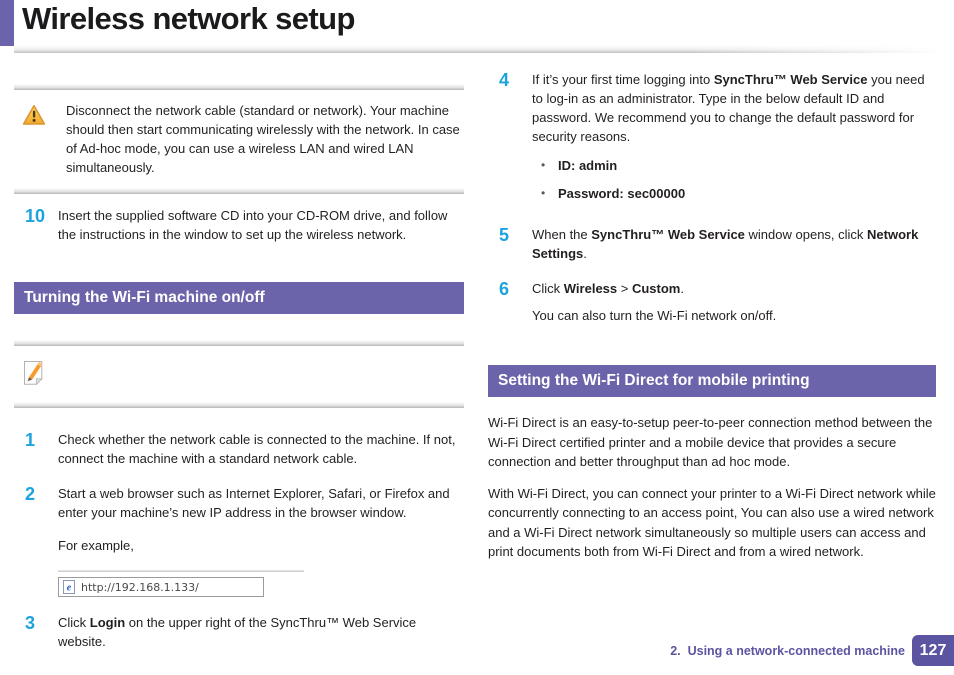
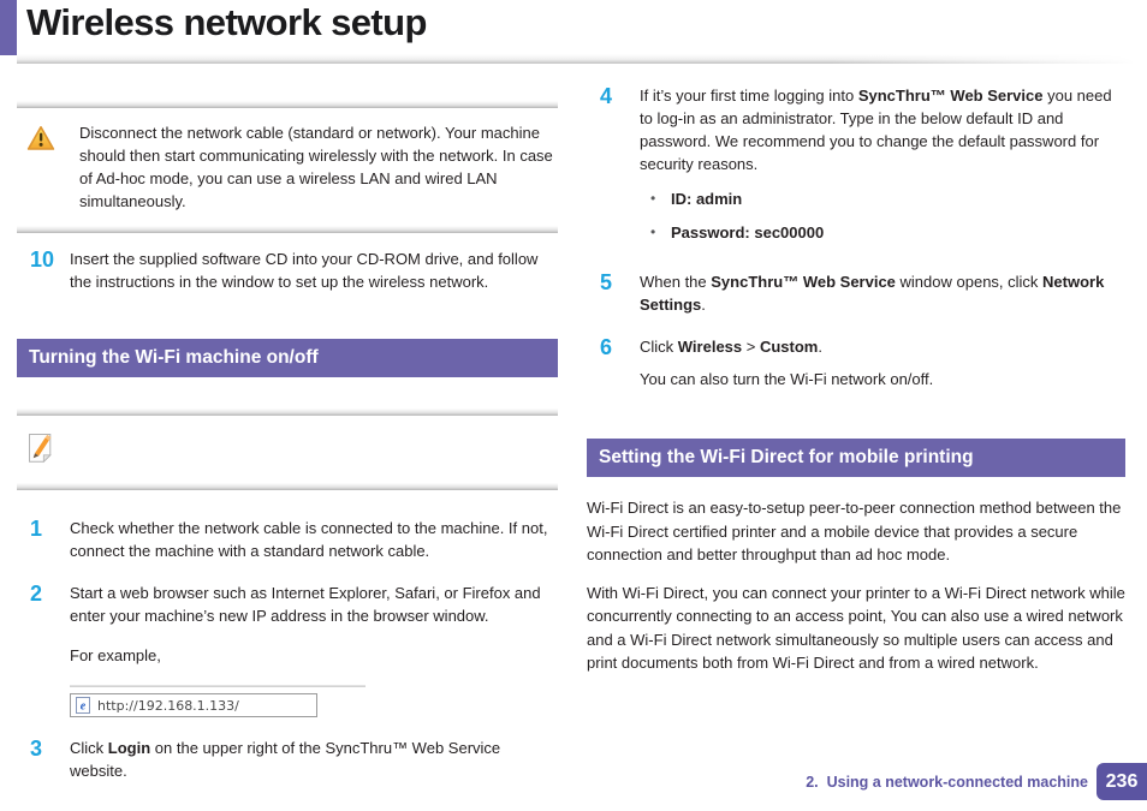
  Wireless network setup
  Disconnect the network cable (standard or network). Your machine should then start communicating wirelessly with the network. In case of Ad-hoc mode, you can use a wireless LAN and wired LAN simultaneously.
  10
  Insert the supplied software CD into your CD-ROM drive, and follow the instructions in the window to set up the wireless network.
  Turning the Wi-Fi machine on/off
  1
  Check whether the network cable is connected to the machine. If not, connect the machine with a standard network cable.
  2
  Start a web browser such as Internet Explorer, Safari, or Firefox and enter your machine’s new IP address in the browser window.
  For example,
  e
  http://192.168.1.133/
  3
  Click Login on the upper right of the SyncThru™ Web Service website.
  4
  If it’s your first time logging into SyncThru™ Web Service you need to log-in as an administrator. Type in the below default ID and password. We recommend you to change the default password for security reasons.
  •
  ID: admin
  •
  Password: sec00000
  5
  When the SyncThru™ Web Service window opens, click Network Settings.
  6
  Click Wireless > Custom.
  You can also turn the Wi-Fi network on/off.
  Setting the Wi-Fi Direct for mobile printing
  Wi-Fi Direct is an easy-to-setup peer-to-peer connection method between the Wi-Fi Direct certified printer and a mobile device that provides a secure connection and better throughput than ad hoc mode.
  With Wi-Fi Direct, you can connect your printer to a Wi-Fi Direct network while concurrently connecting to an access point, You can also use a wired network and a Wi-Fi Direct network simultaneously so multiple users can access and print documents both from Wi-Fi Direct and from a wired network.
  2. Using a network-connected machine
- 127
+ 236
